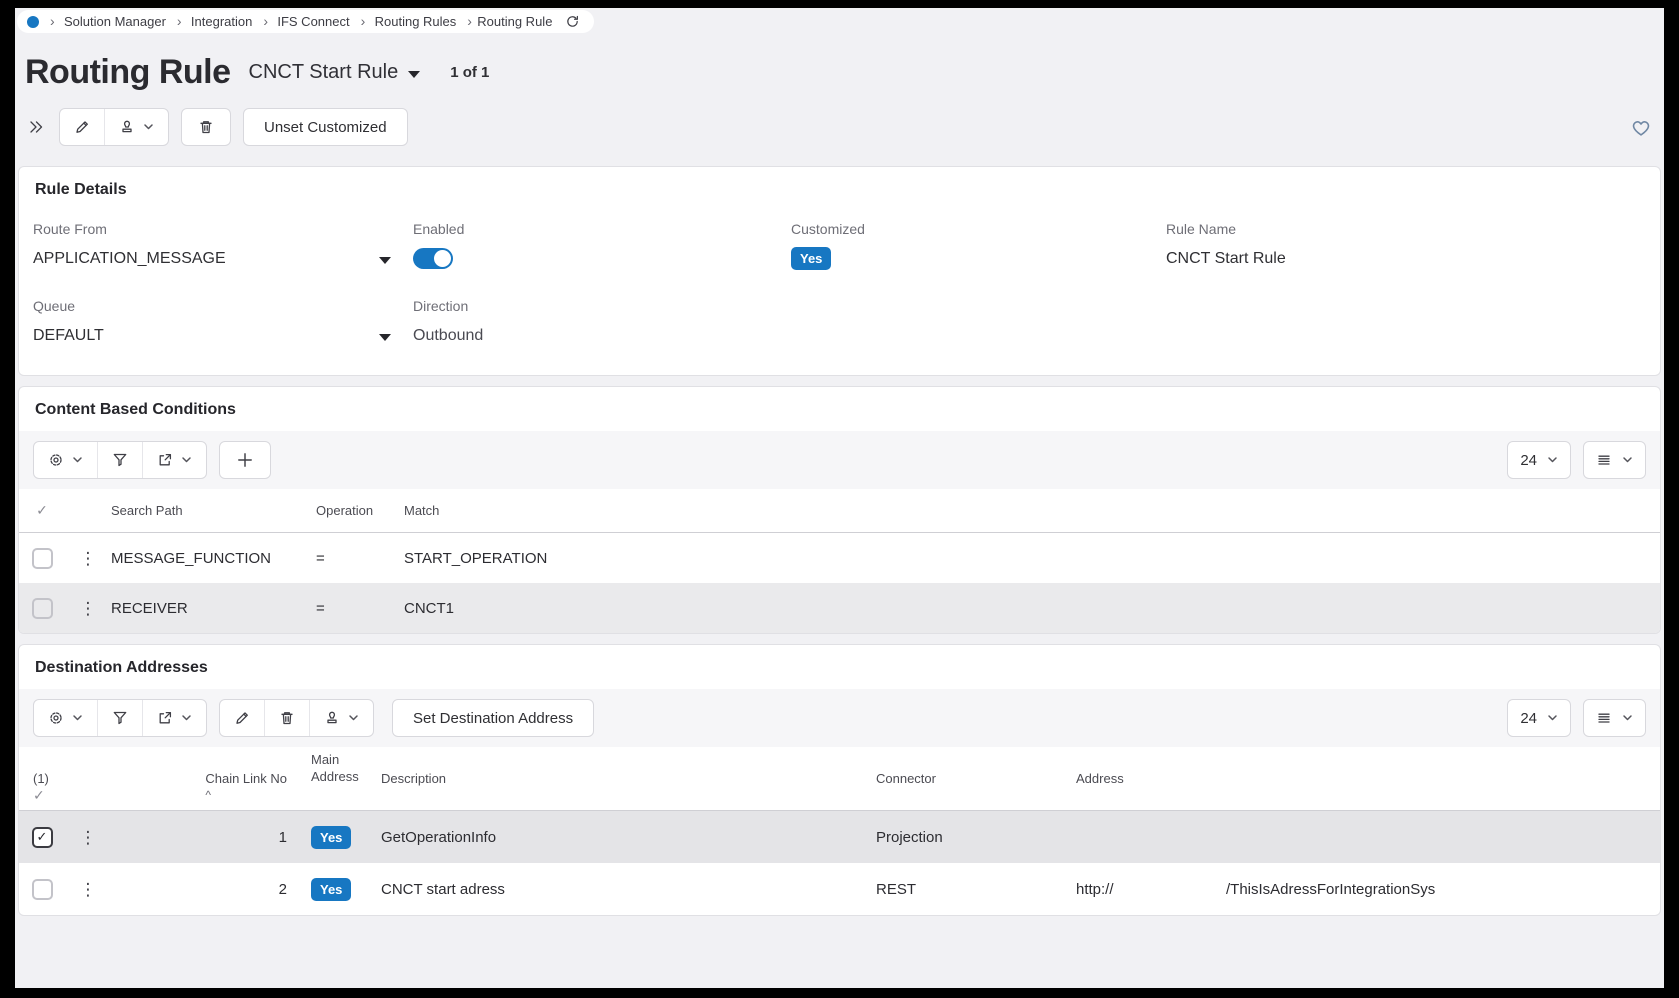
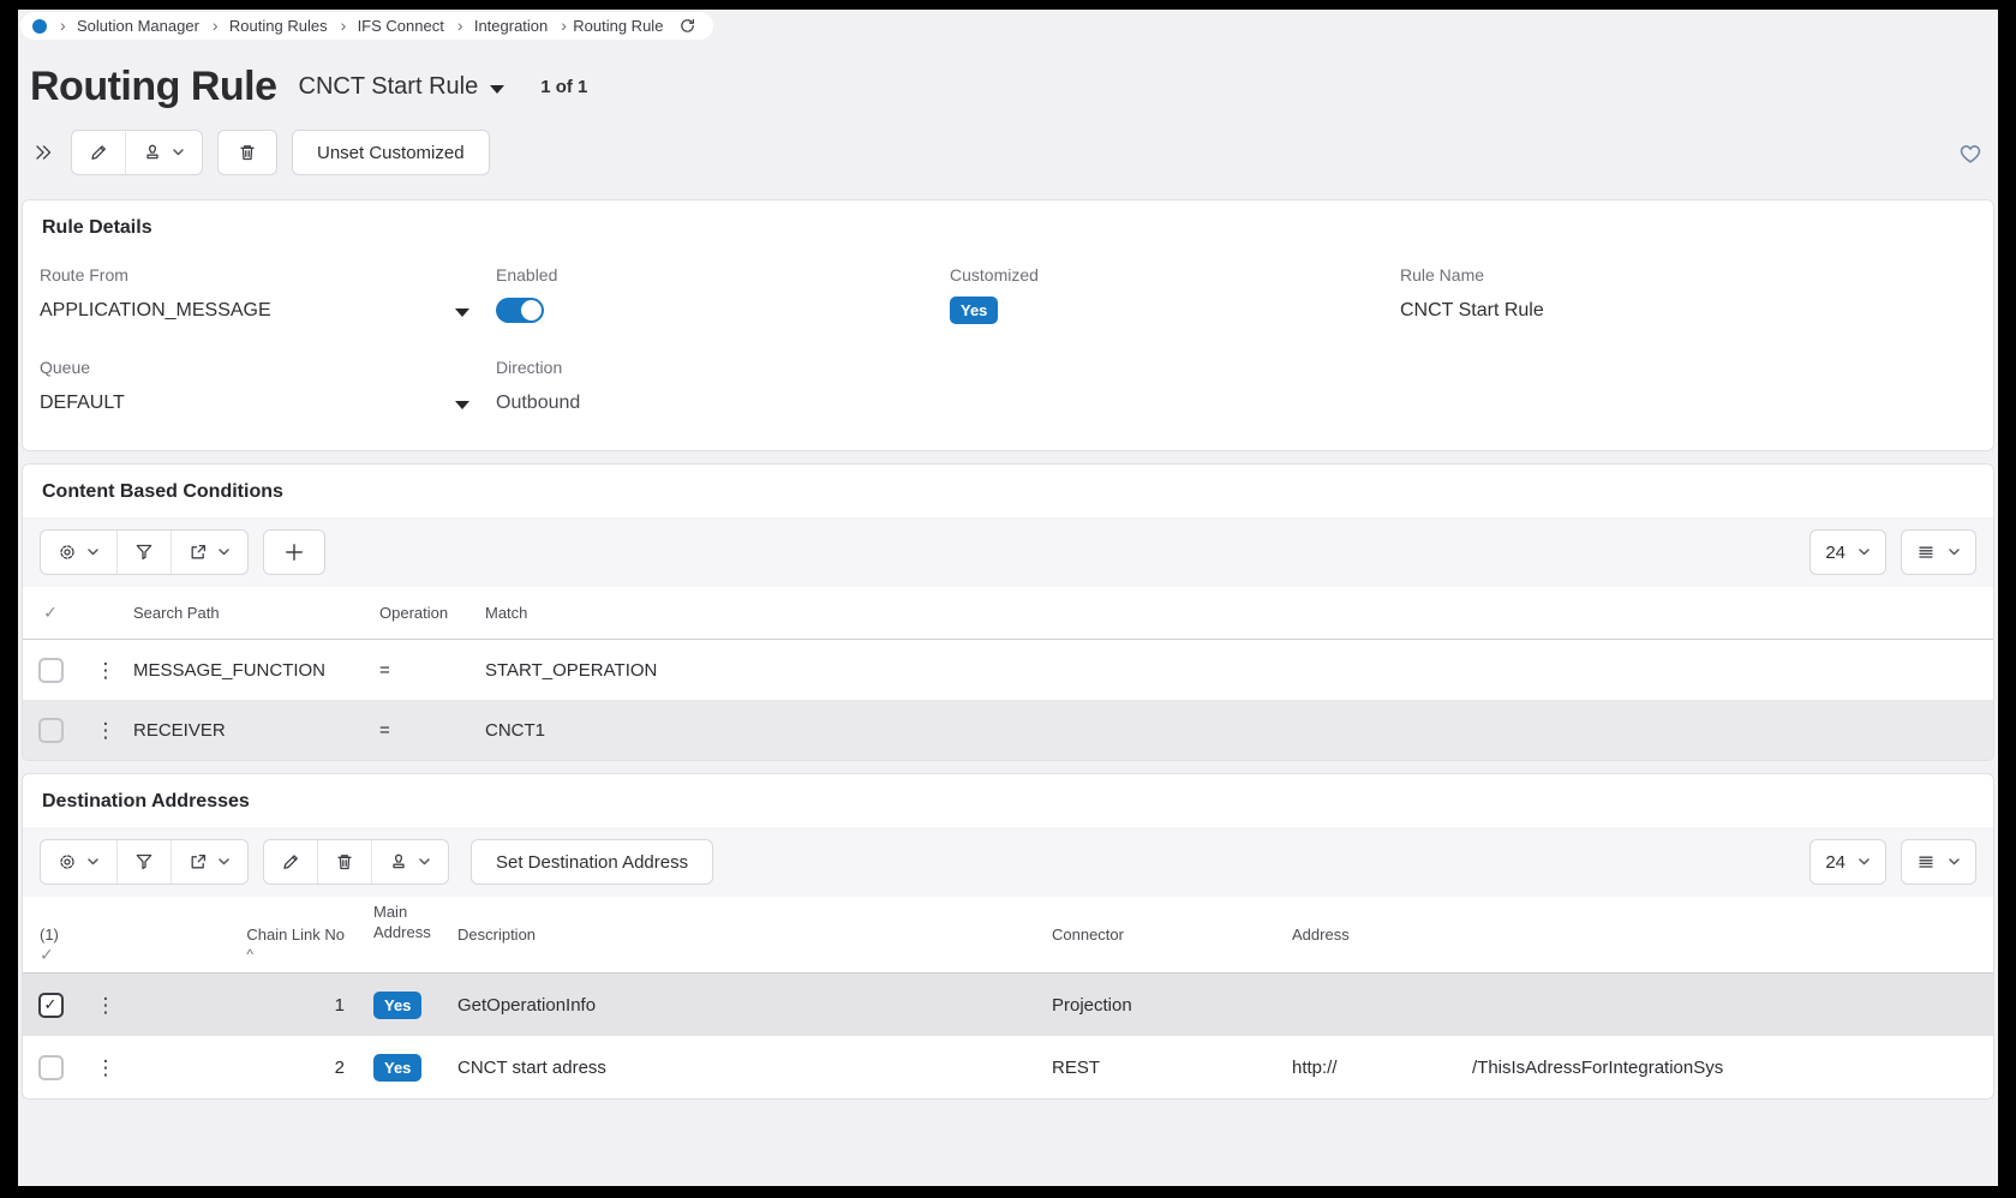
  Solution Manager
- Integration
+ Routing Rules
  IFS Connect
- Routing Rules
+ Integration
  Routing Rule
  Routing Rule
  CNCT Start Rule
  1 of 1
  Unset Customized
  Rule Details
  Route From
  APPLICATION_MESSAGE
  Enabled
  Customized
  Yes
  Rule Name
  CNCT Start Rule
  Queue
  DEFAULT
  Direction
  Outbound
  Content Based Conditions
  24
  ✓
  Search Path
  Operation
  Match
  ⋮
  MESSAGE_FUNCTION
  =
  START_OPERATION
  ⋮
  RECEIVER
  =
  CNCT1
  Destination Addresses
  Set Destination Address
  24
  (1)
  ✓
  Chain Link No
  ^
  Main Address
  Description
  Connector
  Address
  ✓
  ⋮
  1
  Yes
  GetOperationInfo
  Projection
  ⋮
  2
  Yes
  CNCT start adress
  REST
  http://
  /ThisIsAdressForIntegrationSys
